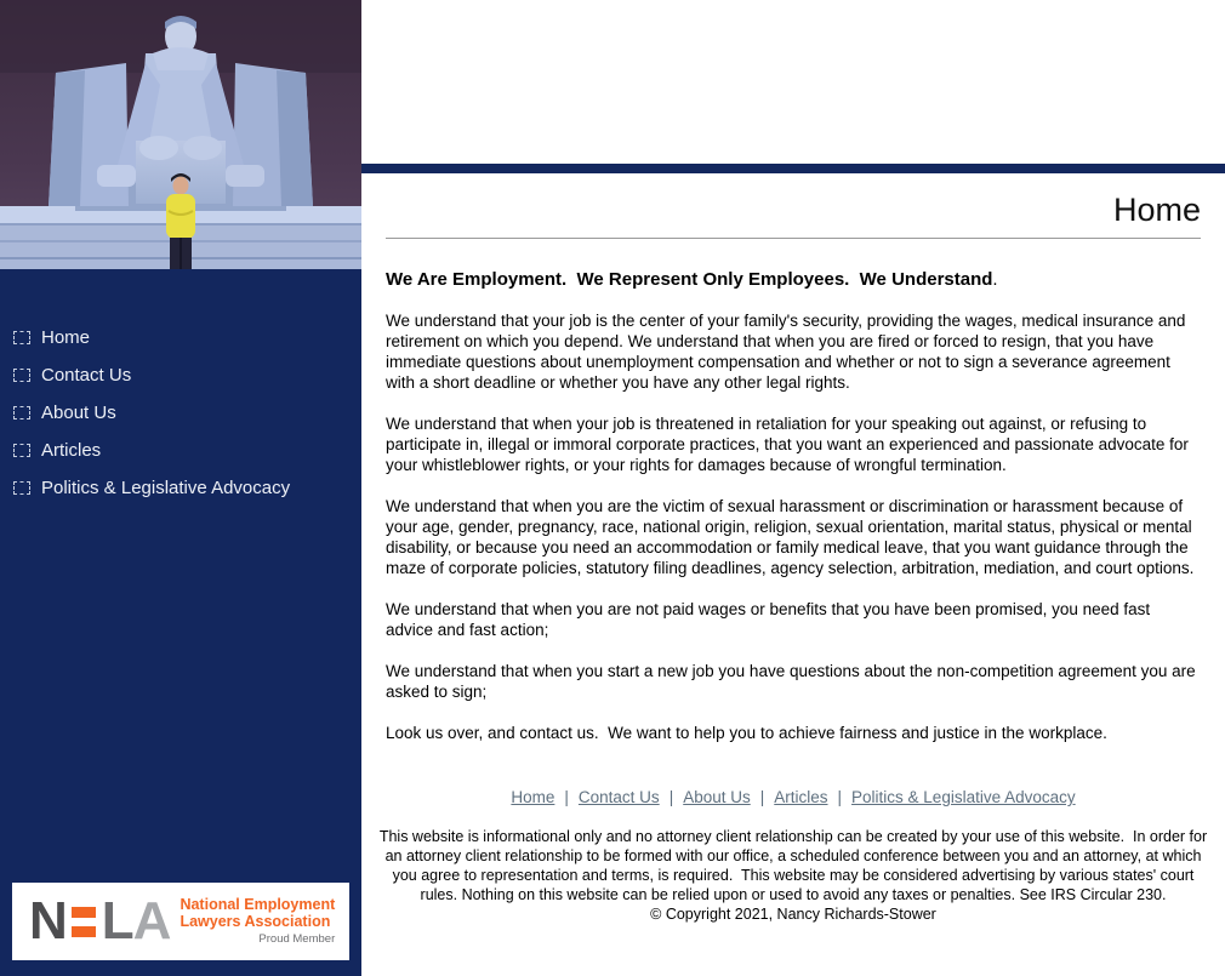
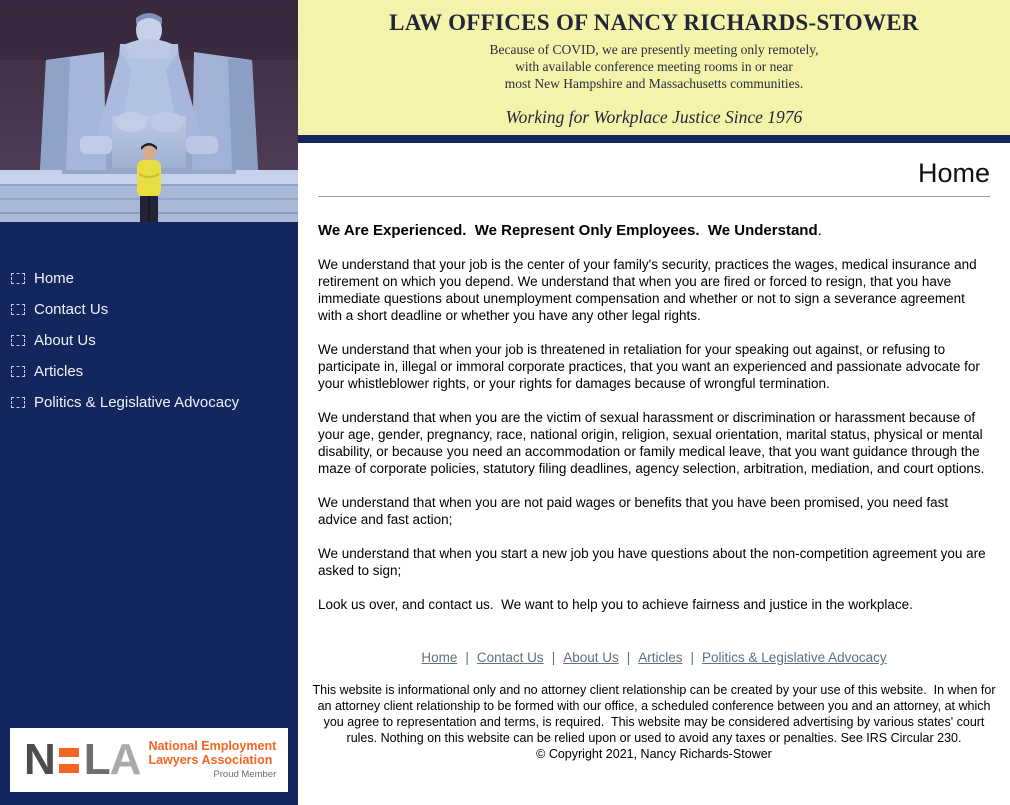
  Home
  Contact Us
  About Us
  Articles
  Politics & Legislative Advocacy
  N
  L
  A
  National Employment
  Lawyers Association
  Proud Member
+ LAW OFFICES OF NANCY RICHARDS-STOWER
+ Because of COVID, we are presently meeting only remotely,
+ with available conference meeting rooms in or near
+ most New Hampshire and Massachusetts communities.
+ Working for Workplace Justice Since 1976
  Home
- We Are Employment. We Represent Only Employees. We Understand.
+ We Are Experienced. We Represent Only Employees. We Understand.
- We understand that your job is the center of your family's security, providing the wages, medical insurance and retirement on which you depend. We understand that when you are fired or forced to resign, that you have immediate questions about unemployment compensation and whether or not to sign a severance agreement with a short deadline or whether you have any other legal rights.
+ We understand that your job is the center of your family's security, practices the wages, medical insurance and retirement on which you depend. We understand that when you are fired or forced to resign, that you have immediate questions about unemployment compensation and whether or not to sign a severance agreement with a short deadline or whether you have any other legal rights.
  We understand that when your job is threatened in retaliation for your speaking out against, or refusing to participate in, illegal or immoral corporate practices, that you want an experienced and passionate advocate for your whistleblower rights, or your rights for damages because of wrongful termination.
  We understand that when you are the victim of sexual harassment or discrimination or harassment because of your age, gender, pregnancy, race, national origin, religion, sexual orientation, marital status, physical or mental disability, or because you need an accommodation or family medical leave, that you want guidance through the maze of corporate policies, statutory filing deadlines, agency selection, arbitration, mediation, and court options.
  We understand that when you are not paid wages or benefits that you have been promised, you need fast advice and fast action;
  We understand that when you start a new job you have questions about the non-competition agreement you are asked to sign;
  Look us over, and contact us. We want to help you to achieve fairness and justice in the workplace.
  Home | Contact Us | About Us | Articles | Politics & Legislative Advocacy
- This website is informational only and no attorney client relationship can be created by your use of this website. In order for an attorney client relationship to be formed with our office, a scheduled conference between you and an attorney, at which you agree to representation and terms, is required. This website may be considered advertising by various states' court rules. Nothing on this website can be relied upon or used to avoid any taxes or penalties. See IRS Circular 230.
+ This website is informational only and no attorney client relationship can be created by your use of this website. In when for an attorney client relationship to be formed with our office, a scheduled conference between you and an attorney, at which you agree to representation and terms, is required. This website may be considered advertising by various states' court rules. Nothing on this website can be relied upon or used to avoid any taxes or penalties. See IRS Circular 230.
  © Copyright 2021, Nancy Richards-Stower
